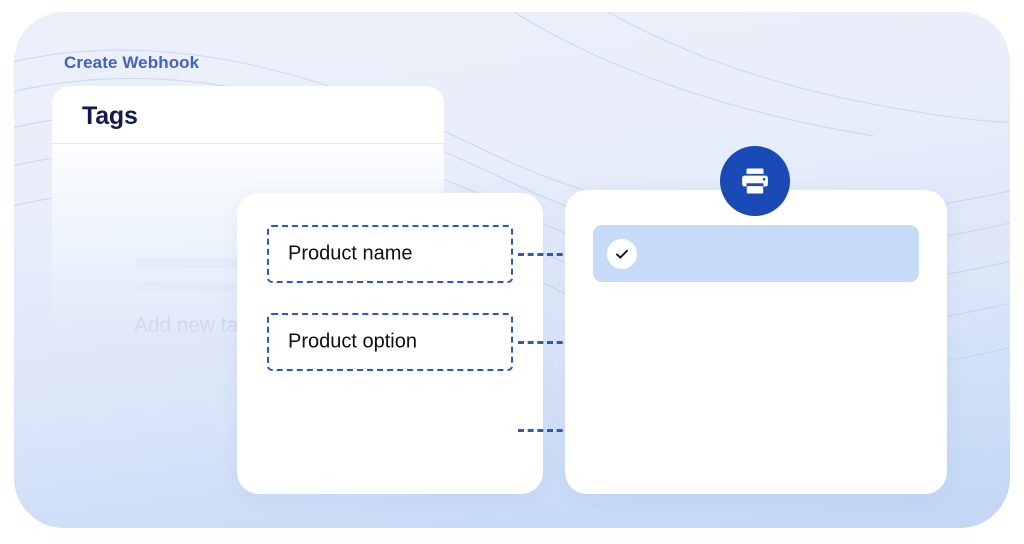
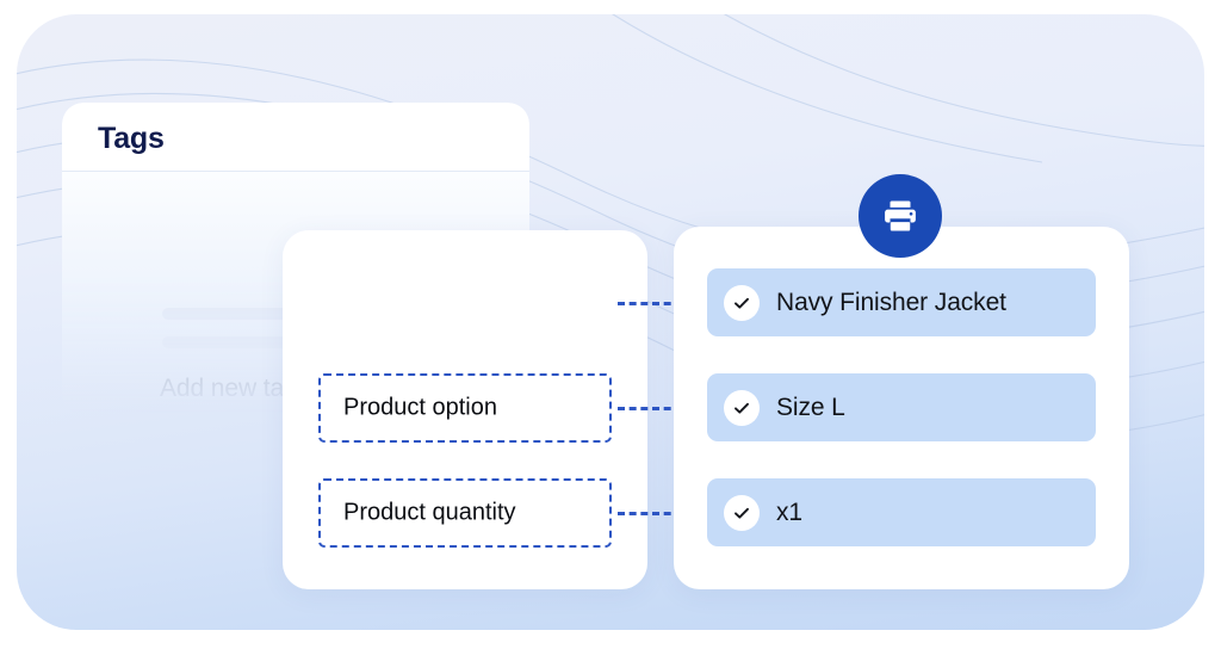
- Create Webhook
  Tags
  Add new ta
- Product name
  Product option
+ Product quantity
+ Navy Finisher Jacket
+ Size L
+ x1
